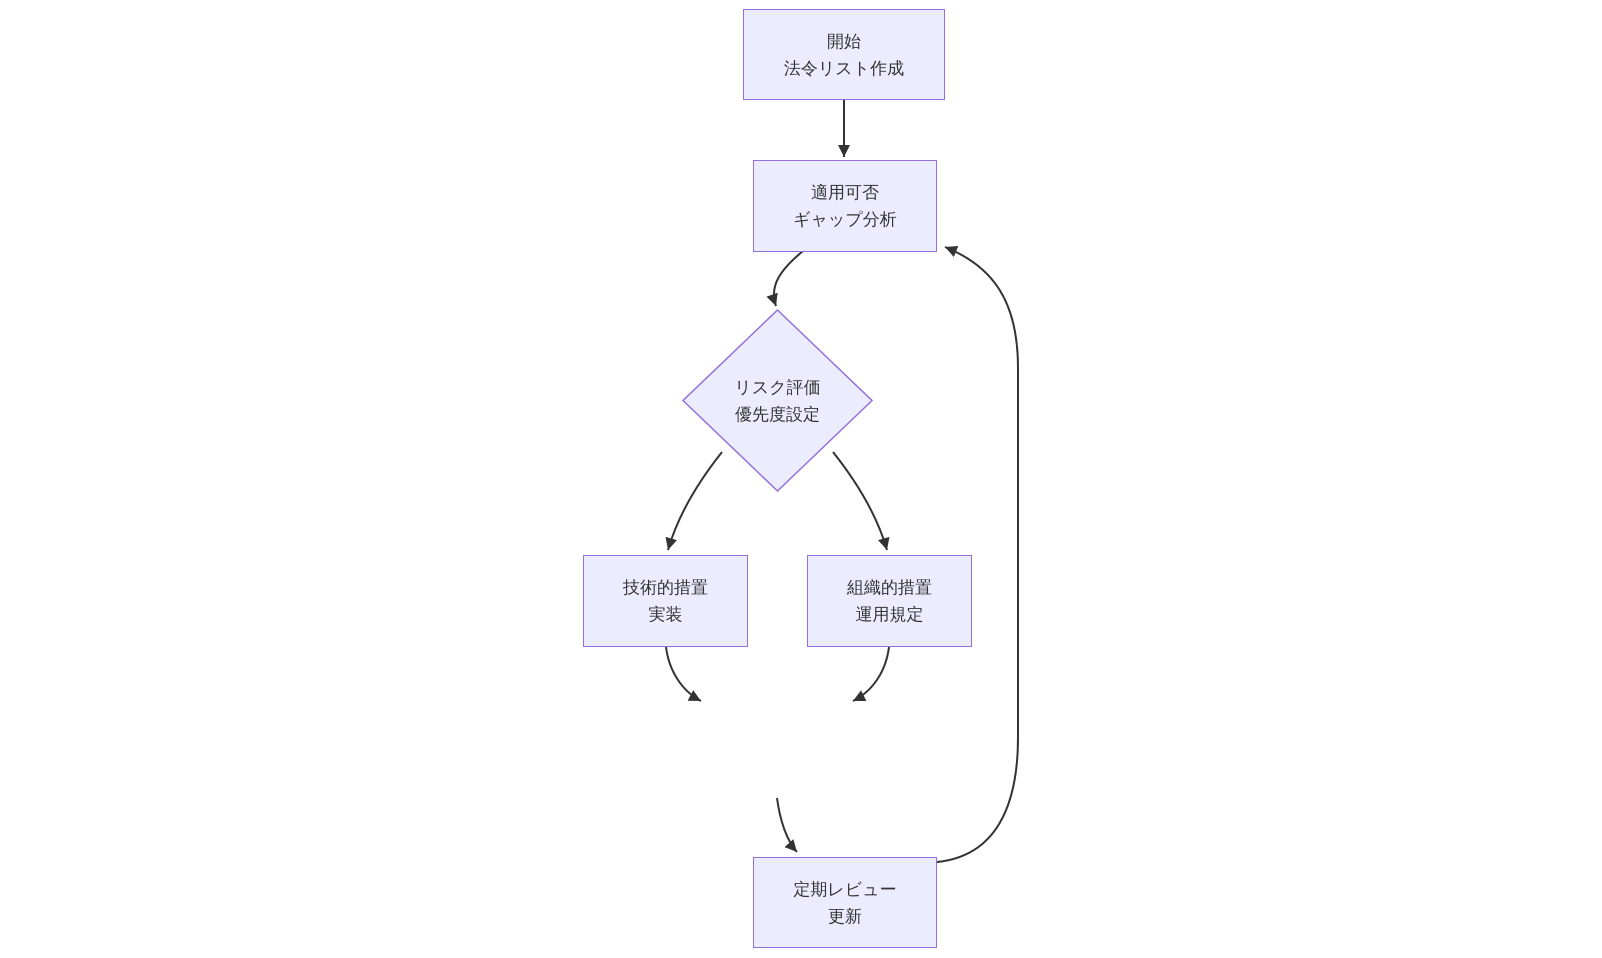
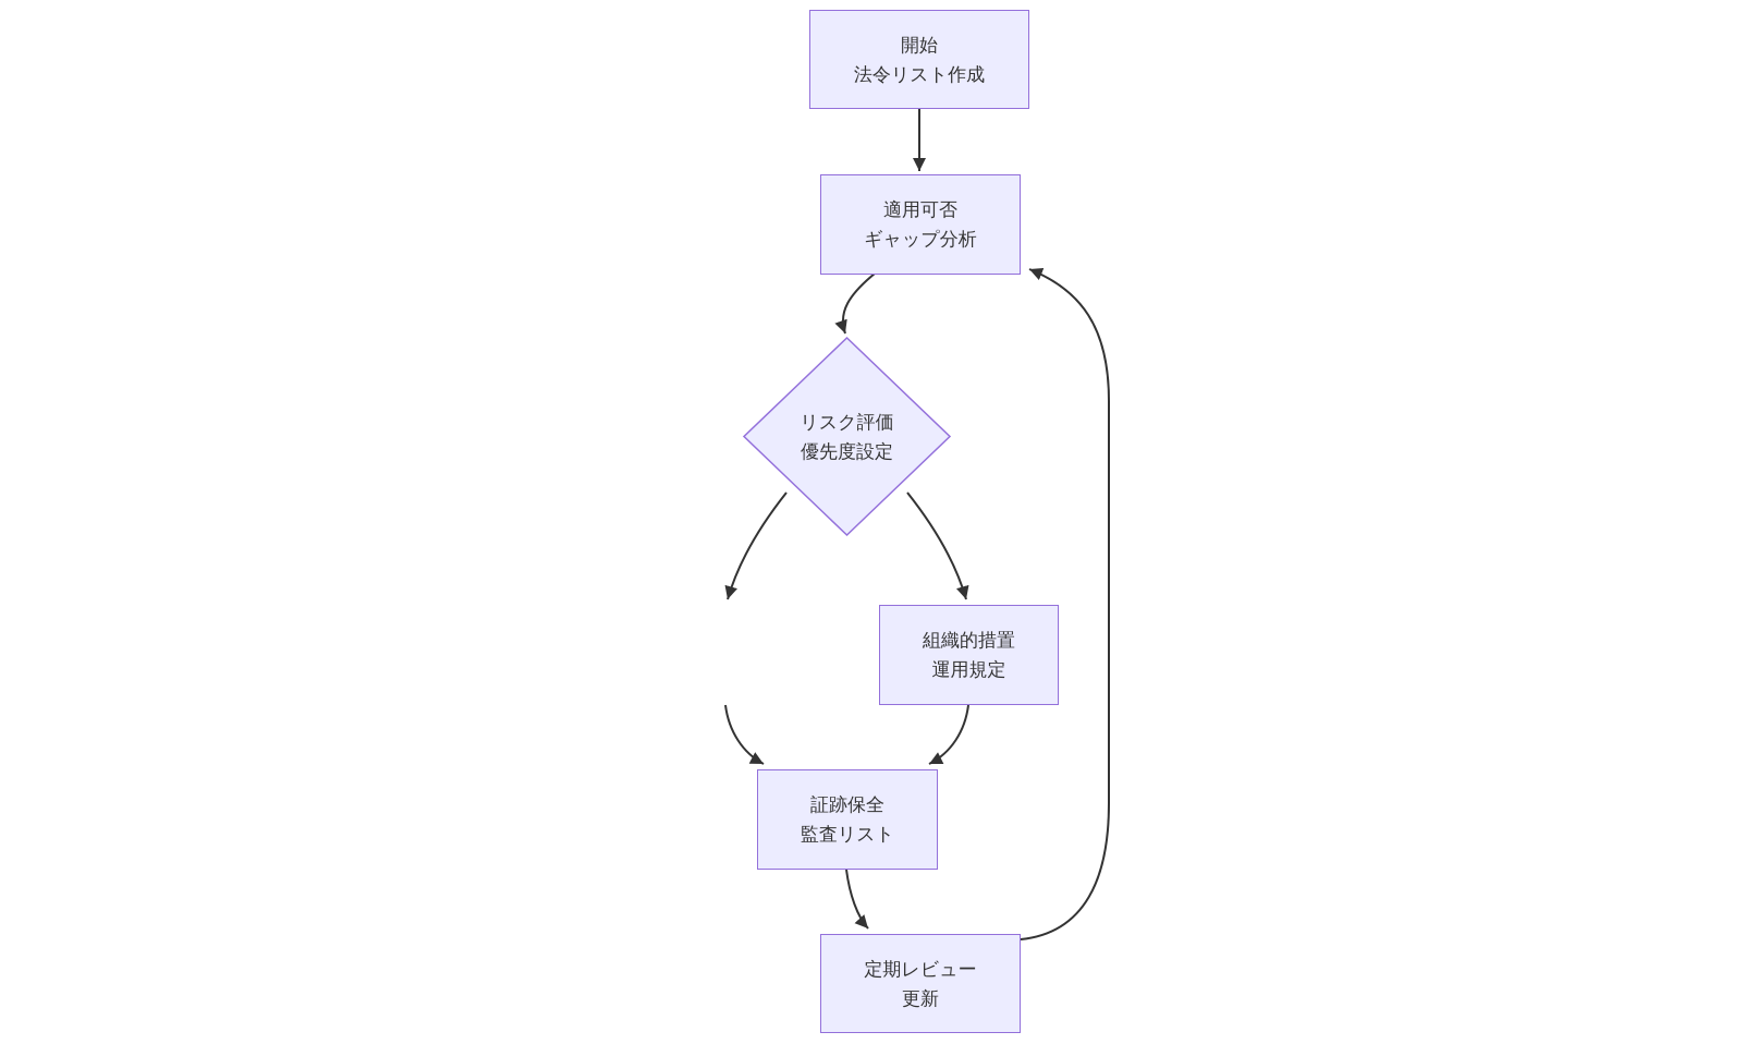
  開始
  法令リスト作成
  適用可否
  ギャップ分析
  リスク評価
  優先度設定
- 技術的措置
- 実装
  組織的措置
  運用規定
+ 証跡保全
+ 監査リスト
  定期レビュー
  更新
